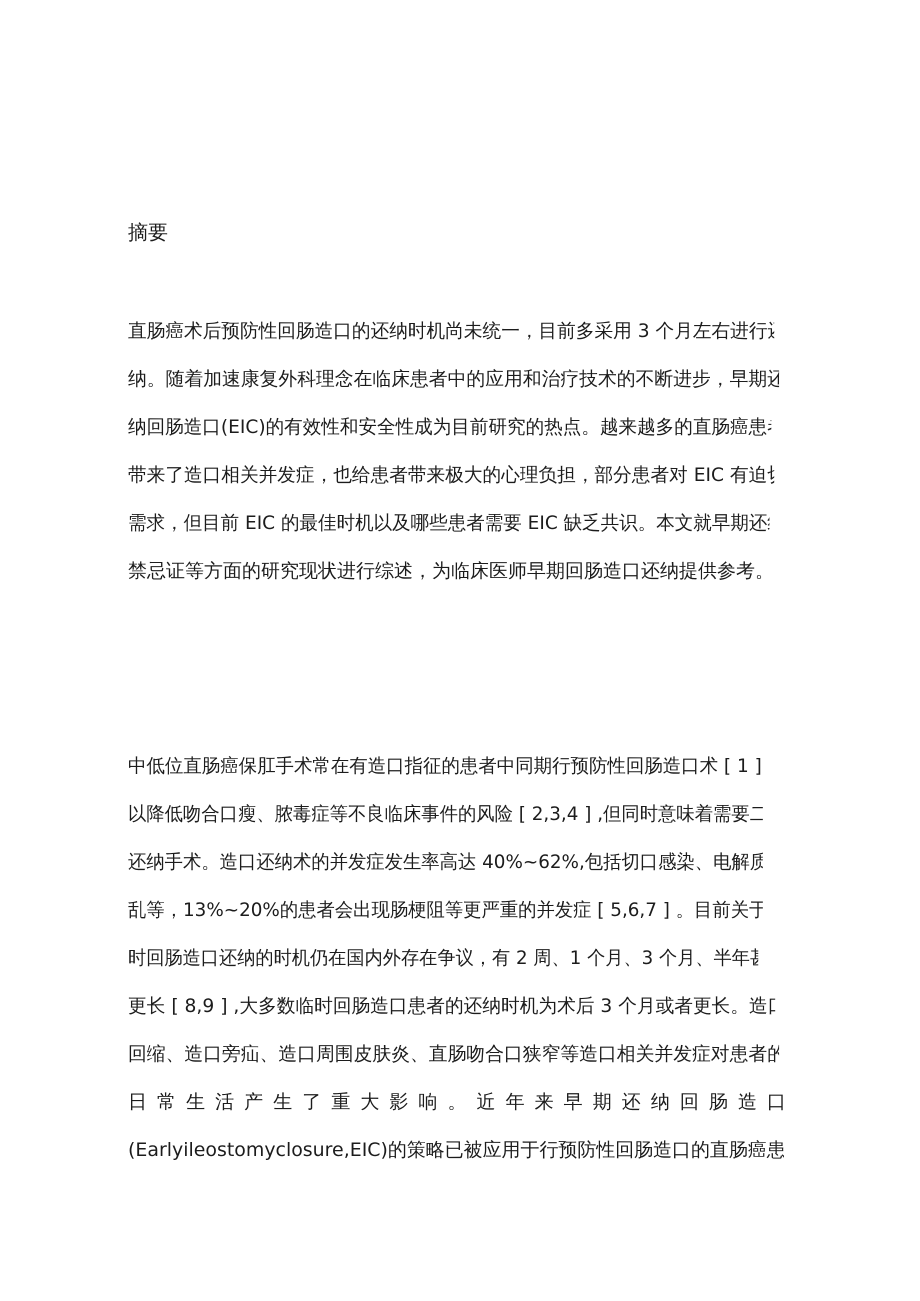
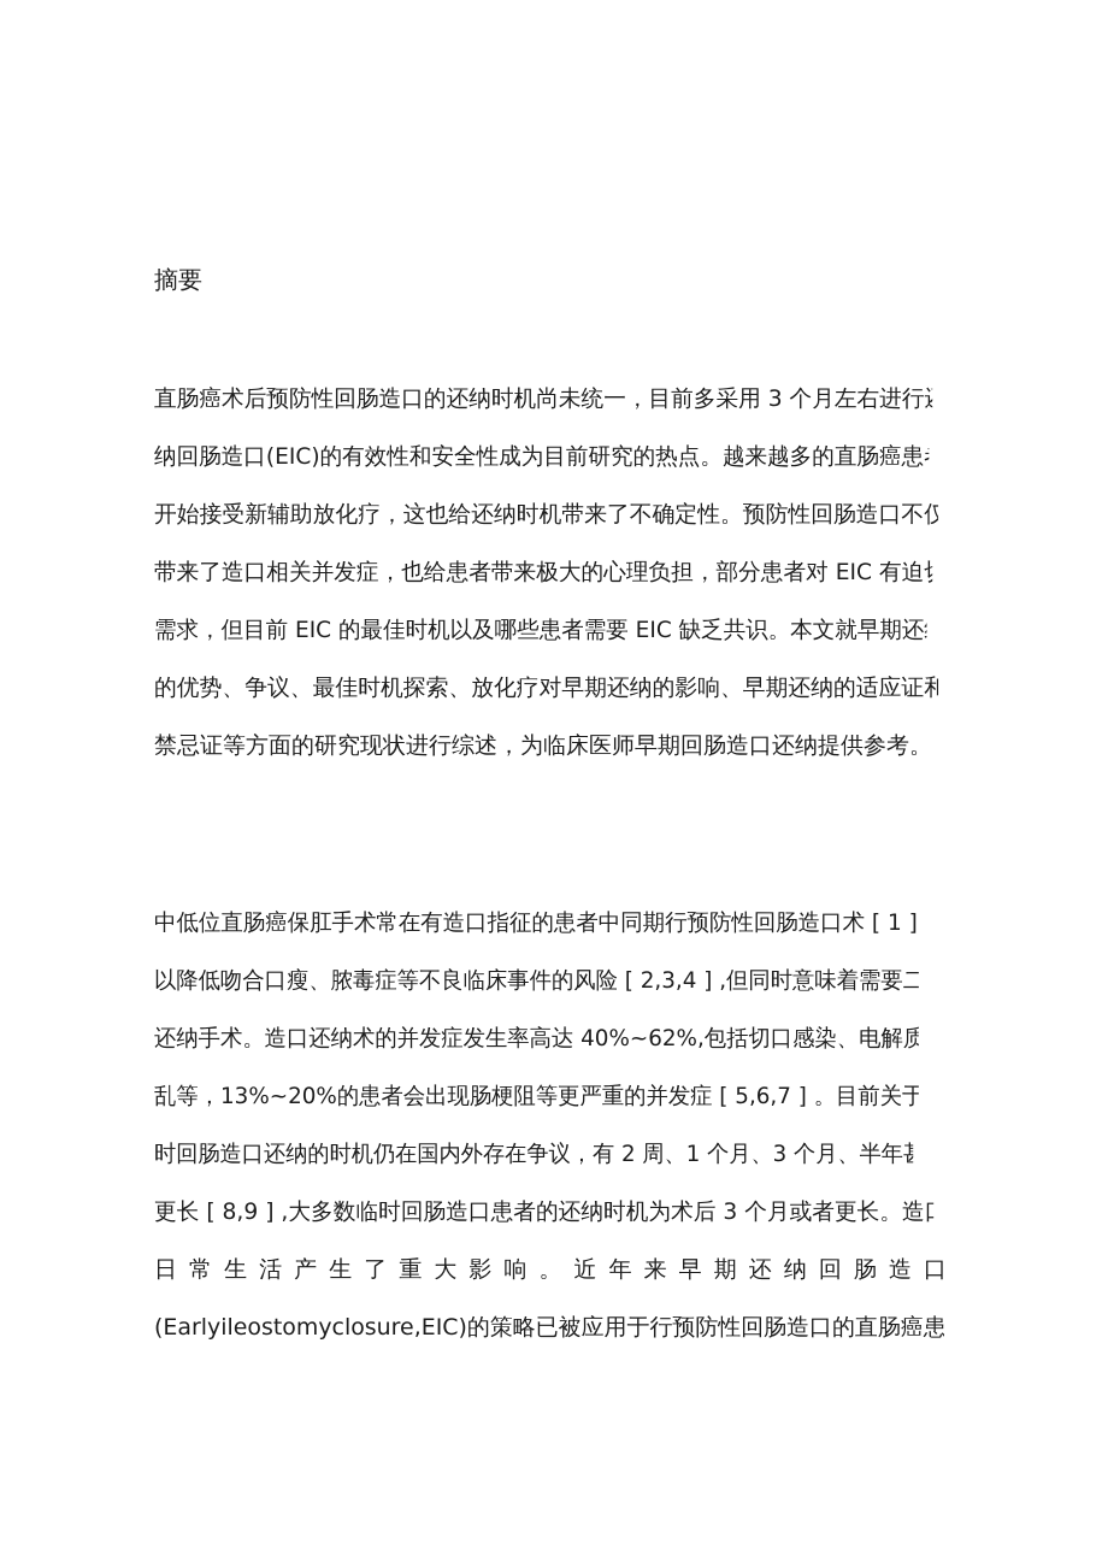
  摘要
  直肠癌术后预防性回肠造口的还纳时机尚未统一，目前多采用 3 个月左右进行
- 纳。随着加速康复外科理念在临床患者中的应用和治疗技术的不断进步，早期还
  纳回肠造口(EIC)的有效性和安全性成为目前研究的热点。越来越多的直肠癌患
+ 开始接受新辅助放化疗，这也给还纳时机带来了不确定性。预防性回肠造口不仅
  带来了造口相关并发症，也给患者带来极大的心理负担，部分患者对 EIC 有迫
  需求，但目前 EIC 的最佳时机以及哪些患者需要 EIC 缺乏共识。本文就早期还
+ 的优势、争议、最佳时机探索、放化疗对早期还纳的影响、早期还纳的适应证和
  禁忌证等方面的研究现状进行综述，为临床医师早期回肠造口还纳提供参考。
  中低位直肠癌保肛手术常在有造口指征的患者中同期行预防性回肠造口术 [ 1 ]
  以降低吻合口瘦、脓毒症等不良临床事件的风险 [ 2,3,4 ] ,但同时意味着需要二
  还纳手术。造口还纳术的并发症发生率高达 40%~62%,包括切口感染、电解质
  乱等，13%~20%的患者会出现肠梗阻等更严重的并发症 [ 5,6,7 ] 。目前关于
  时回肠造口还纳的时机仍在国内外存在争议，有 2 周、1 个月、3 个月、半年
  更长 [ 8,9 ] ,大多数临时回肠造口患者的还纳时机为术后 3 个月或者更长。造
- 回缩、造口旁疝、造口周围皮肤炎、直肠吻合口狭窄等造口相关并发症对患者的
  日常生活产生了重大影响。近年来早期还纳回肠造口
  (Earlyileostomyclosure,EIC)的策略已被应用于行预防性回肠造口的直肠癌患
